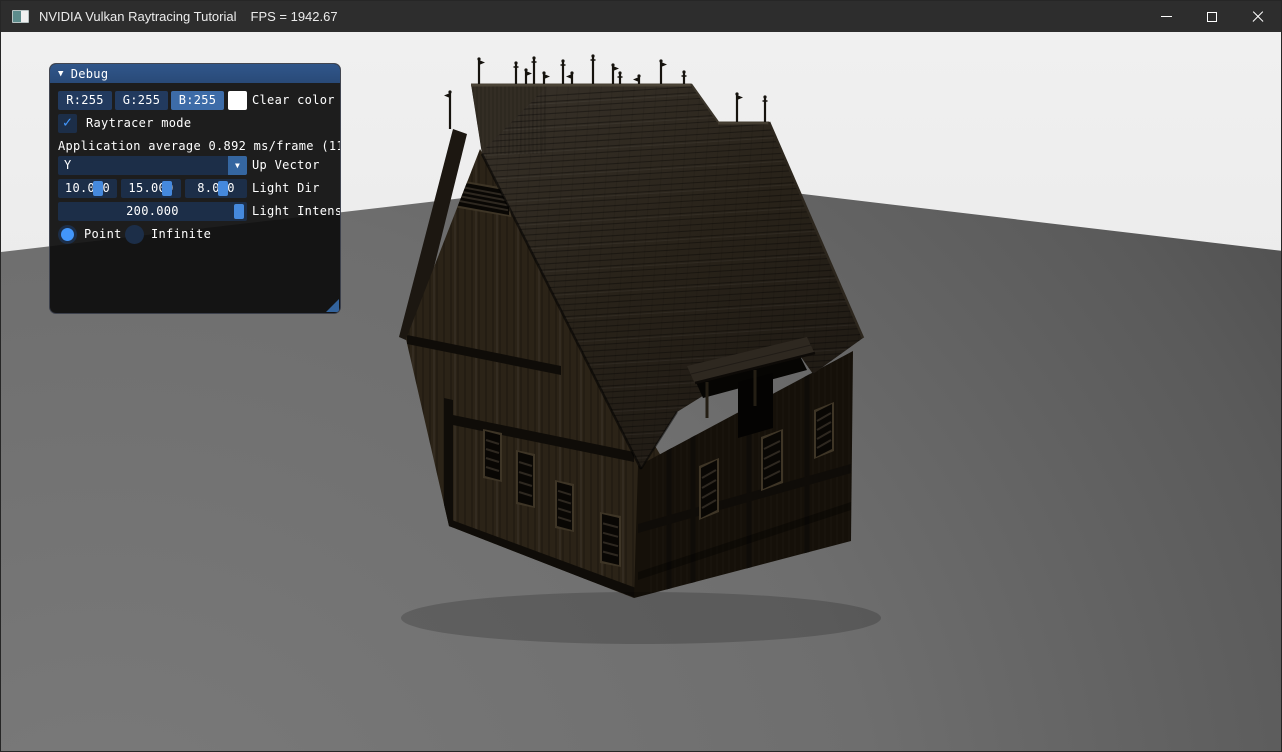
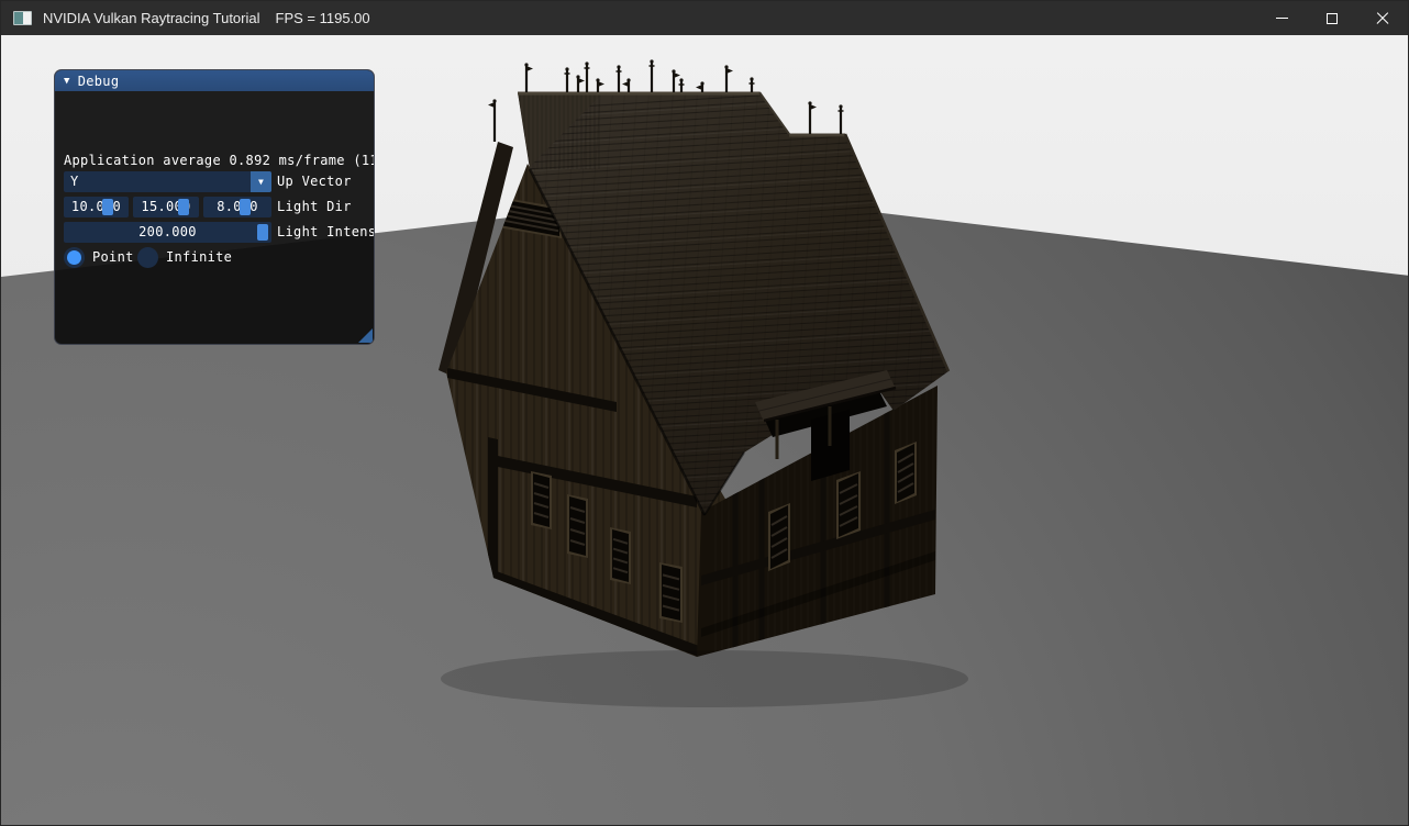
  NVIDIA Vulkan Raytracing Tutorial
- FPS = 1942.67
+ FPS = 1195.00
  ▼
  Debug
- R:255
- G:255
- B:255
- Clear color
- ✓
- Raytracer mode
  Application average 0.892 ms/frame (1
  Y
  ▼
  Up Vector
  10.00
  8.00
  Light Dir
  200.000
  Light Intens
  Point
  Infinite
